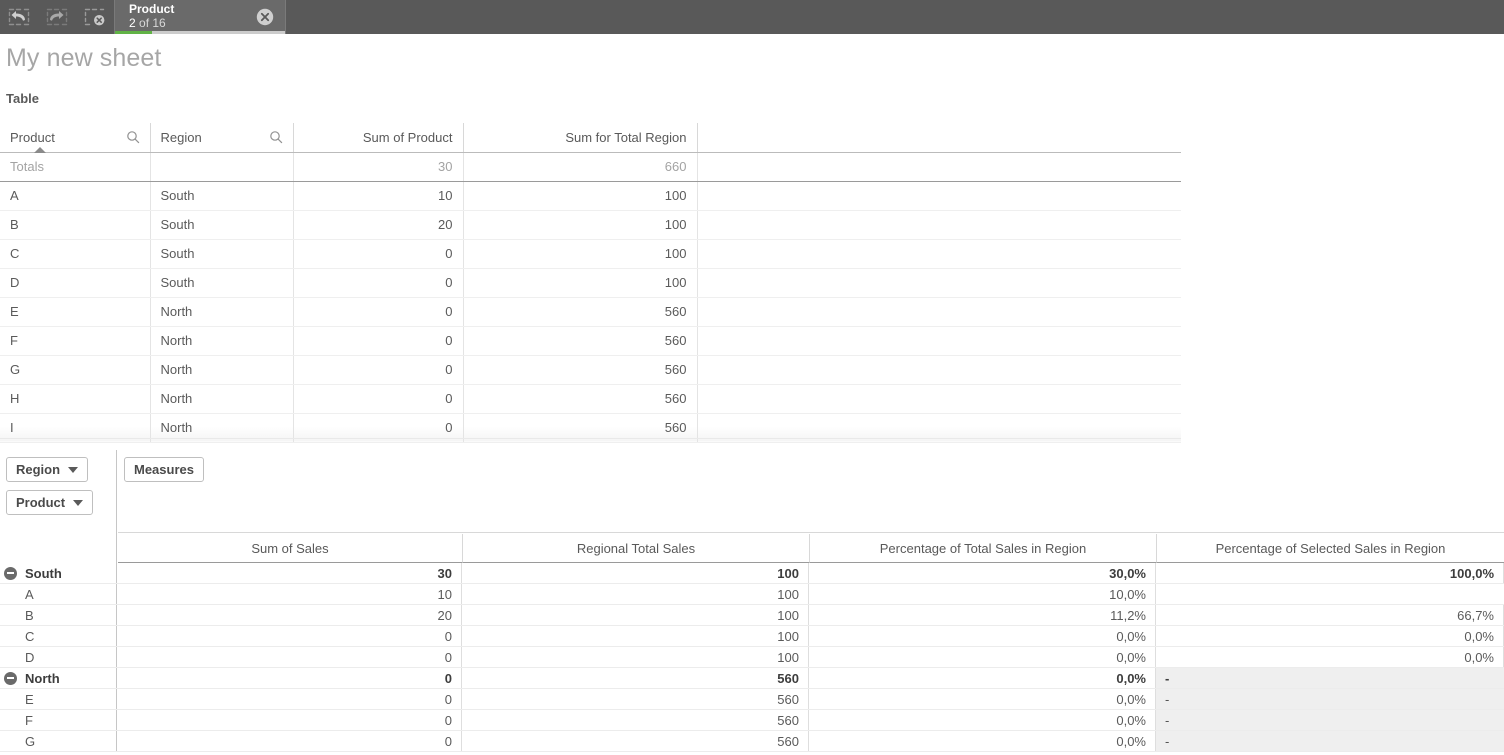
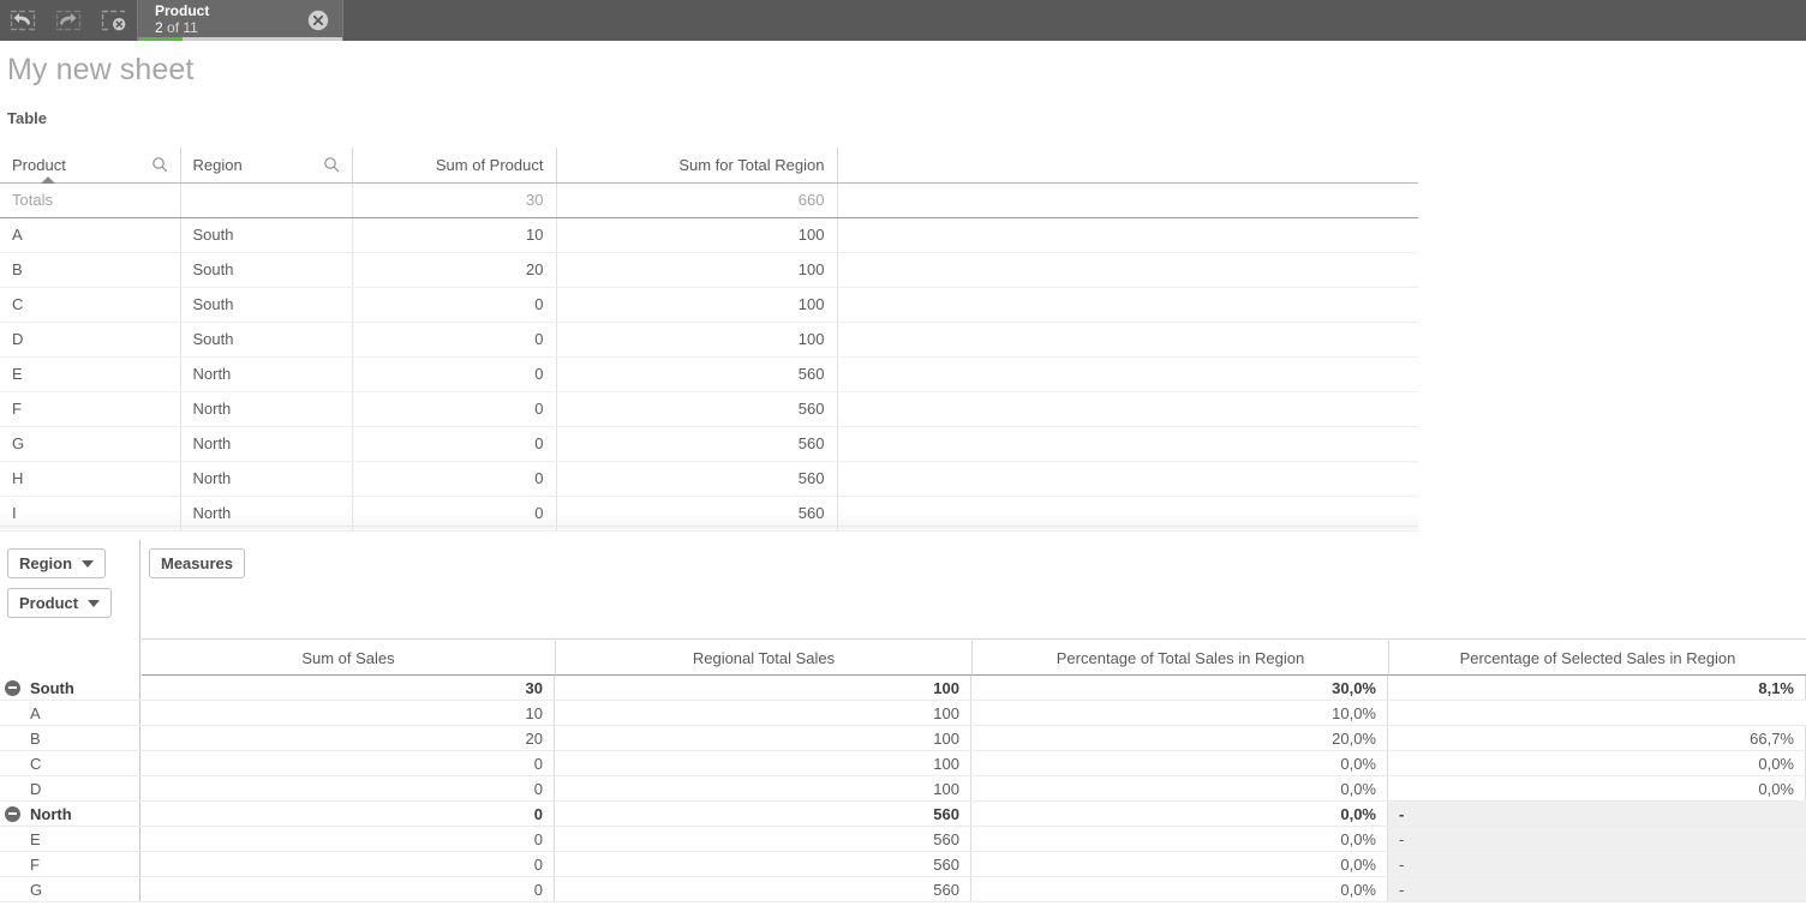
  Product
- 2 of 16
+ 2 of 11
  My new sheet
  Table
  Product	Region	Sum of Product	Sum for Total Region
  Totals		30	660
  A	South	10	100
  B	South	20	100
  C	South	0	100
  D	South	0	100
  E	North	0	560
  F	North	0	560
  G	North	0	560
  H	North	0	560
  I	North	0	560
  Region
  Product
  Measures
  Sum of Sales
  Regional Total Sales
  Percentage of Total Sales in Region
  Percentage of Selected Sales in Region
  South
  30
  100
  30,0%
- 100,0%
+ 8,1%
  A
  10
  100
  10,0%
  B
  20
  100
- 11,2%
+ 20,0%
  66,7%
  C
  0
  100
  0,0%
  0,0%
  D
  0
  100
  0,0%
  0,0%
  North
  0
  560
  0,0%
  -
  E
  0
  560
  0,0%
  -
  F
  0
  560
  0,0%
  -
  G
  0
  560
  0,0%
  -
